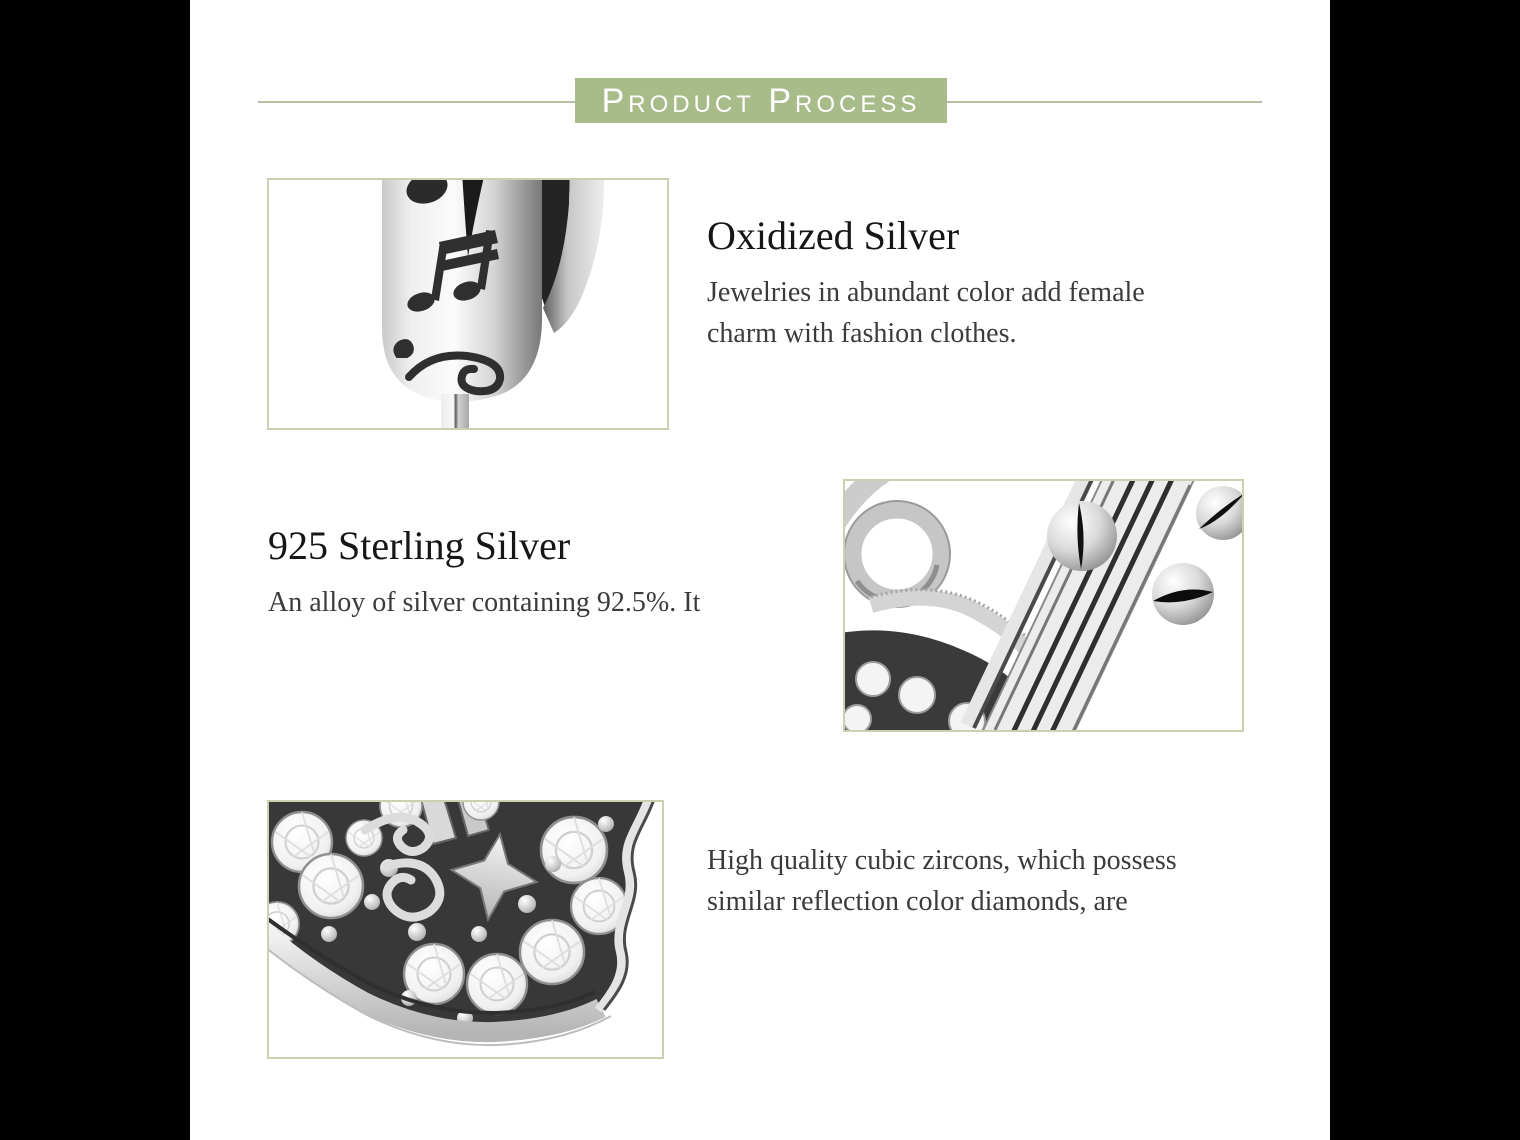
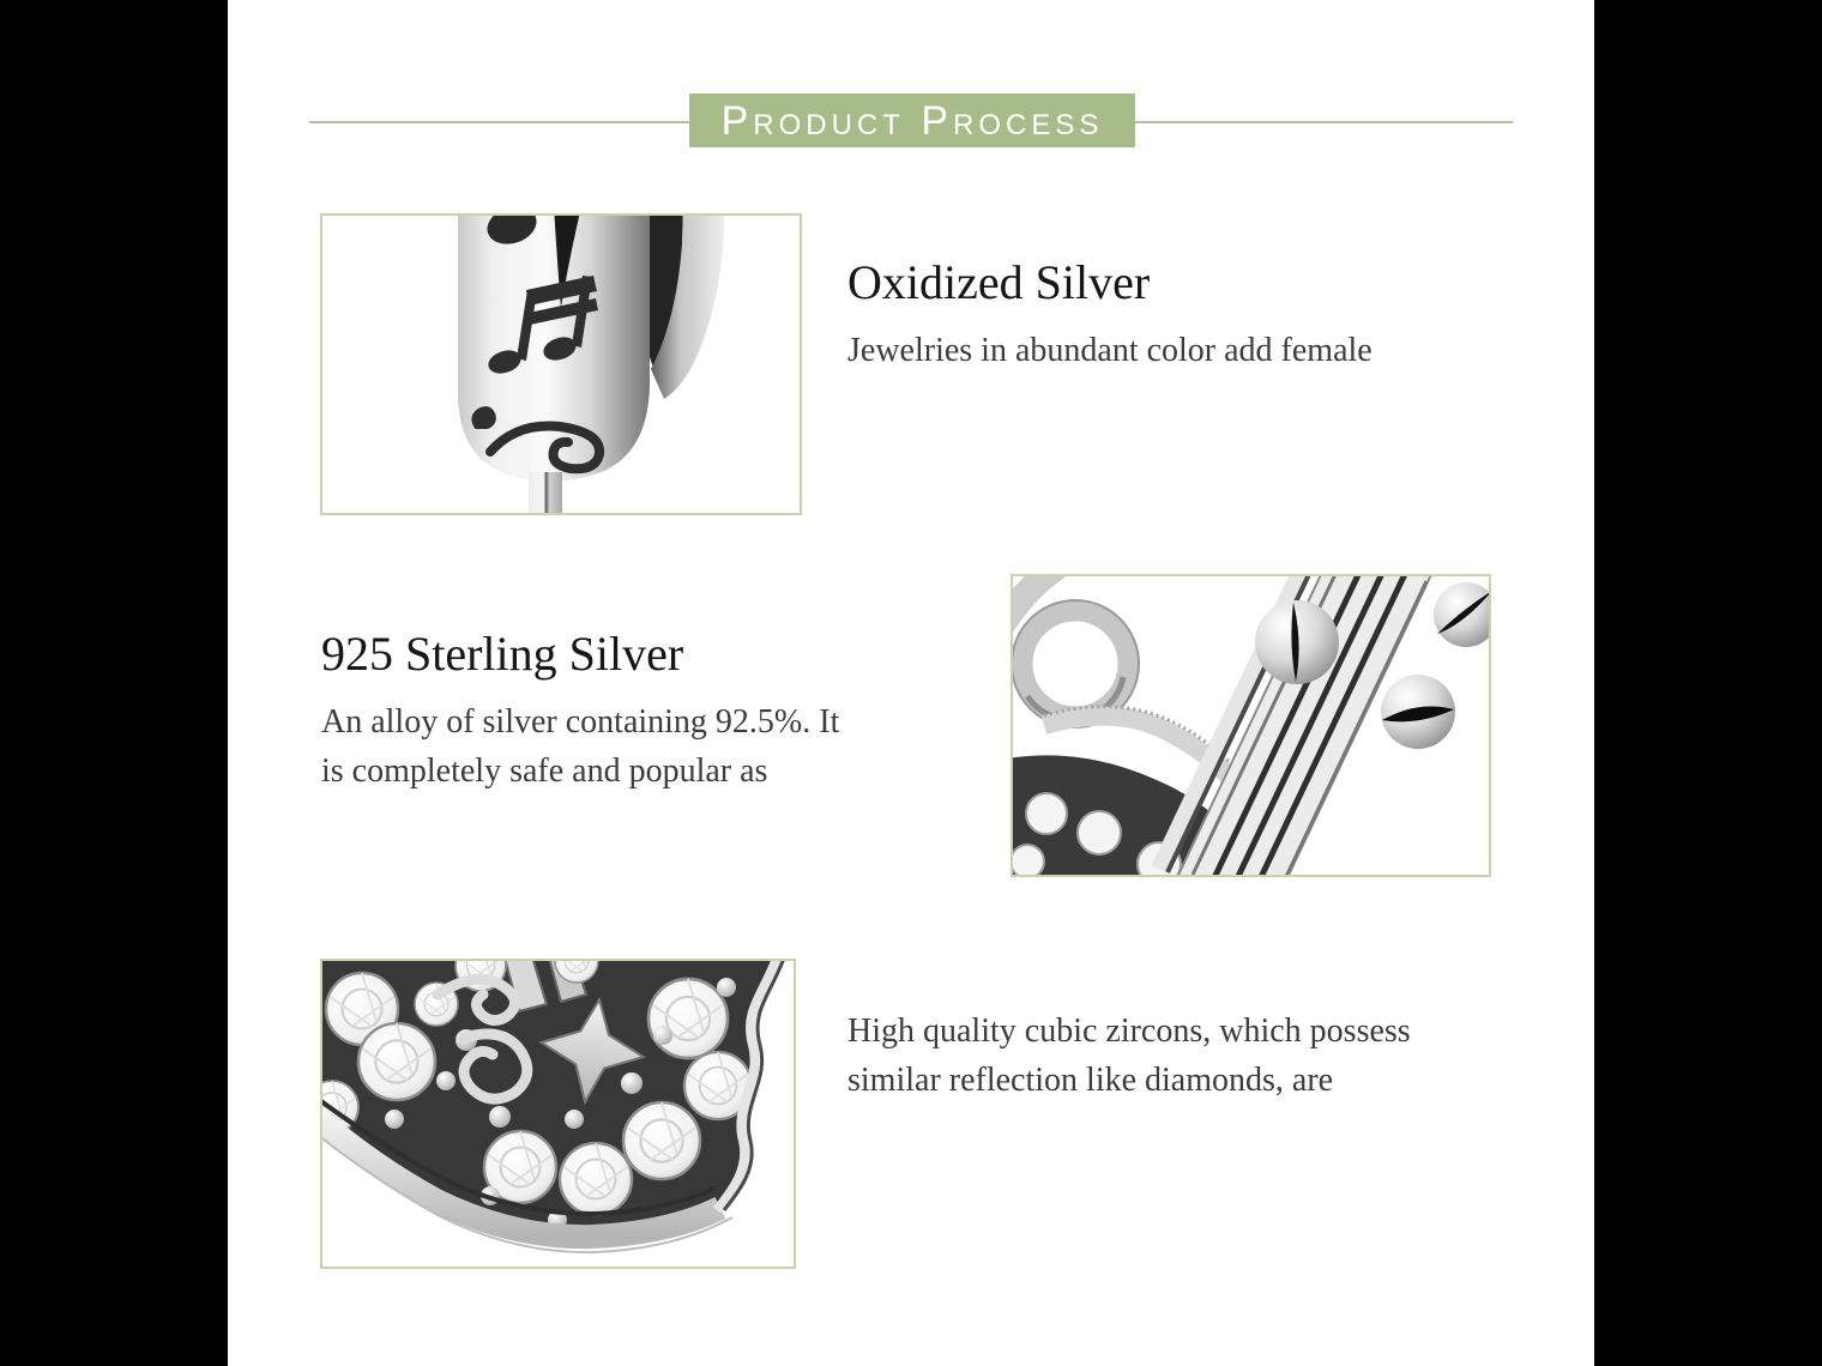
  Product Process
  Oxidized Silver
  Jewelries in abundant color add female
- charm with fashion clothes.
  925 Sterling Silver
  An alloy of silver containing 92.5%. It
+ is completely safe and popular as
  High quality cubic zircons, which possess
- similar reflection color diamonds, are
+ similar reflection like diamonds, are
